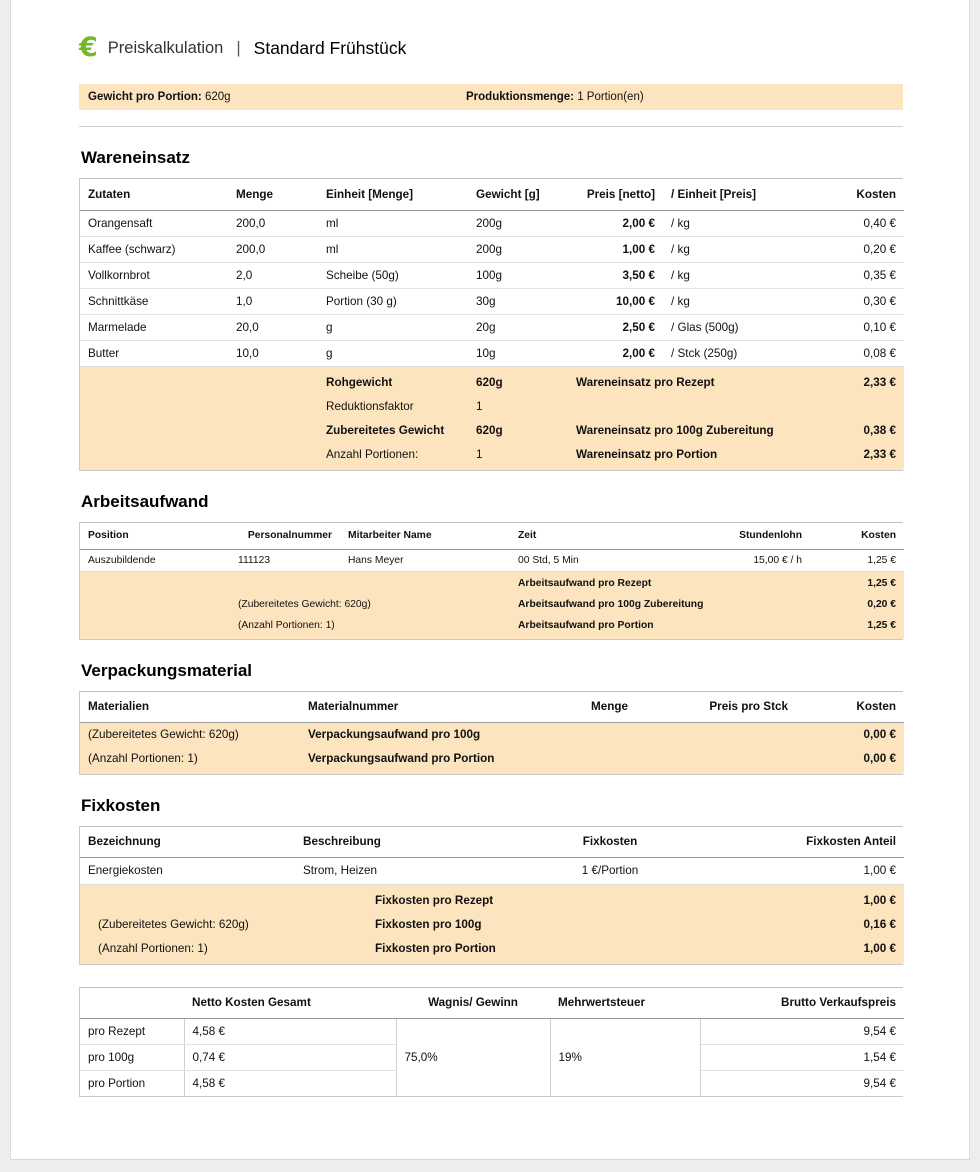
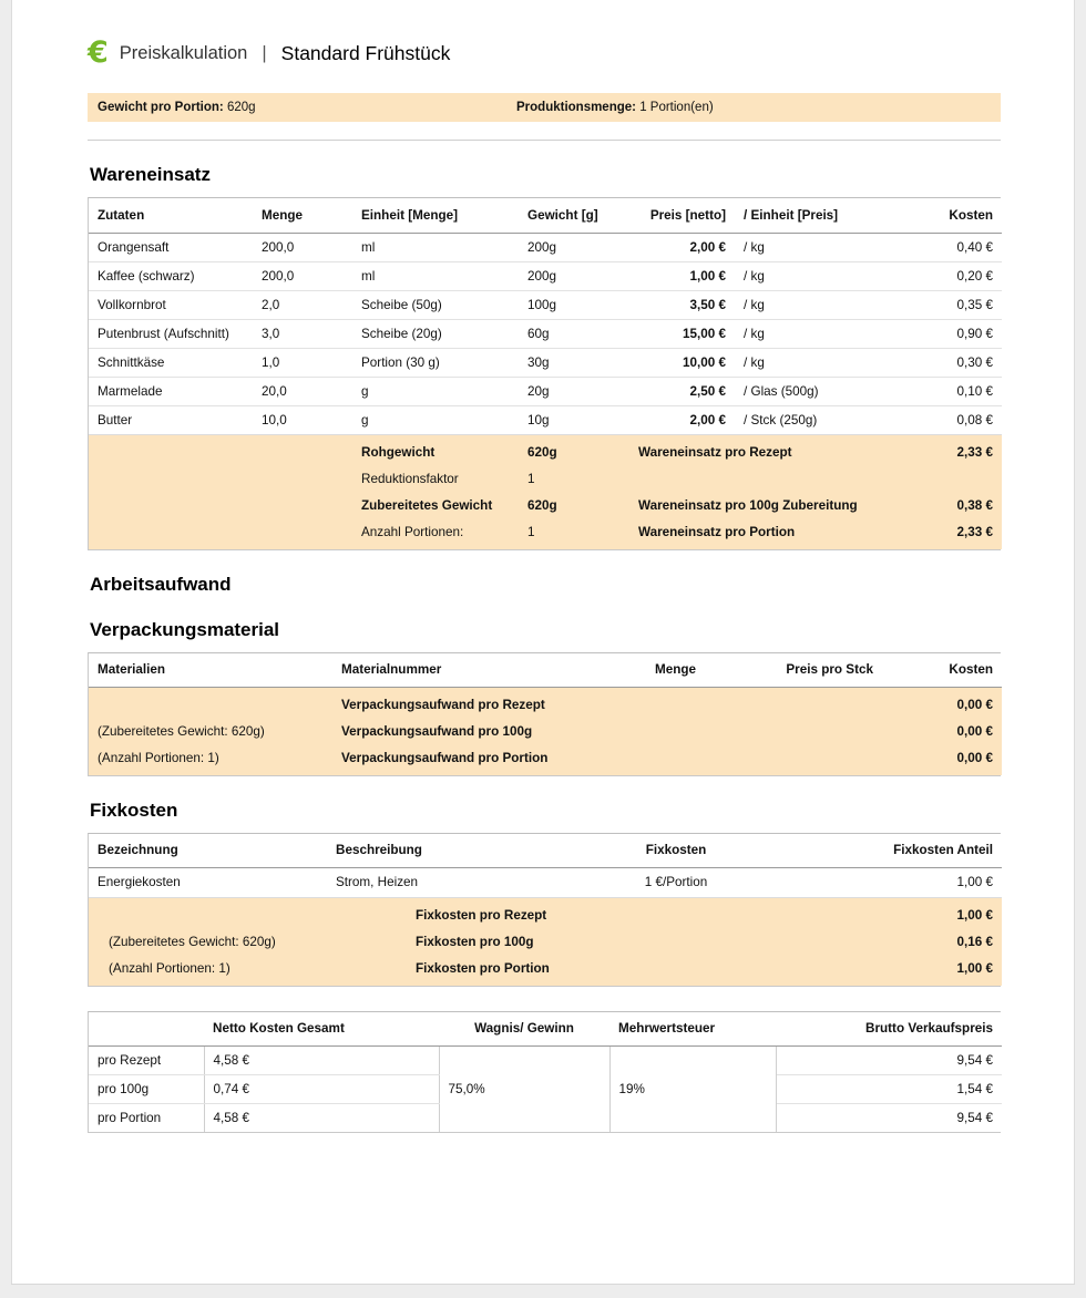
  €
  Preiskalkulation
  |
  Standard Frühstück
  Gewicht pro Portion: 620g
  Produktionsmenge: 1 Portion(en)
  Wareneinsatz
  Zutaten	Menge	Einheit [Menge]	Gewicht [g]	Preis [netto]	/ Einheit [Preis]	Kosten
  Orangensaft	200,0	ml	200g	2,00 €	/ kg	0,40 €
  Kaffee (schwarz)	200,0	ml	200g	1,00 €	/ kg	0,20 €
  Vollkornbrot	2,0	Scheibe (50g)	100g	3,50 €	/ kg	0,35 €
+ Putenbrust (Aufschnitt)	3,0	Scheibe (20g)	60g	15,00 €	/ kg	0,90 €
  Schnittkäse	1,0	Portion (30 g)	30g	10,00 €	/ kg	0,30 €
  Marmelade	20,0	g	20g	2,50 €	/ Glas (500g)	0,10 €
  Butter	10,0	g	10g	2,00 €	/ Stck (250g)	0,08 €
  		Rohgewicht	620g	Wareneinsatz pro Rezept	2,33 €
  		Reduktionsfaktor	1
  		Zubereitetes Gewicht	620g	Wareneinsatz pro 100g Zubereitung	0,38 €
  		Anzahl Portionen:	1	Wareneinsatz pro Portion	2,33 €
  Arbeitsaufwand
- Position	Personalnummer	Mitarbeiter Name	Zeit	Stundenlohn	Kosten
- Auszubildende	111123	Hans Meyer	00 Std, 5 Min	15,00 € / h	1,25 €
- 		Arbeitsaufwand pro Rezept	1,25 €
- 	(Zubereitetes Gewicht: 620g)	Arbeitsaufwand pro 100g Zubereitung	0,20 €
- 	(Anzahl Portionen: 1)	Arbeitsaufwand pro Portion	1,25 €
  Verpackungsmaterial
  Materialien	Materialnummer	Menge	Preis pro Stck	Kosten
+ 	Verpackungsaufwand pro Rezept	0,00 €
  (Zubereitetes Gewicht: 620g)	Verpackungsaufwand pro 100g	0,00 €
  (Anzahl Portionen: 1)	Verpackungsaufwand pro Portion	0,00 €
  Fixkosten
  Bezeichnung	Beschreibung	Fixkosten	Fixkosten Anteil
  Energiekosten	Strom, Heizen	1 €/Portion	1,00 €
  	Fixkosten pro Rezept	1,00 €
  (Zubereitetes Gewicht: 620g)	Fixkosten pro 100g	0,16 €
  (Anzahl Portionen: 1)	Fixkosten pro Portion	1,00 €
  	Netto Kosten Gesamt	Wagnis/ Gewinn	Mehrwertsteuer	Brutto Verkaufspreis
  pro Rezept	4,58 €	75,0%	19%	9,54 €
  pro 100g	0,74 €	1,54 €
  pro Portion	4,58 €	9,54 €
